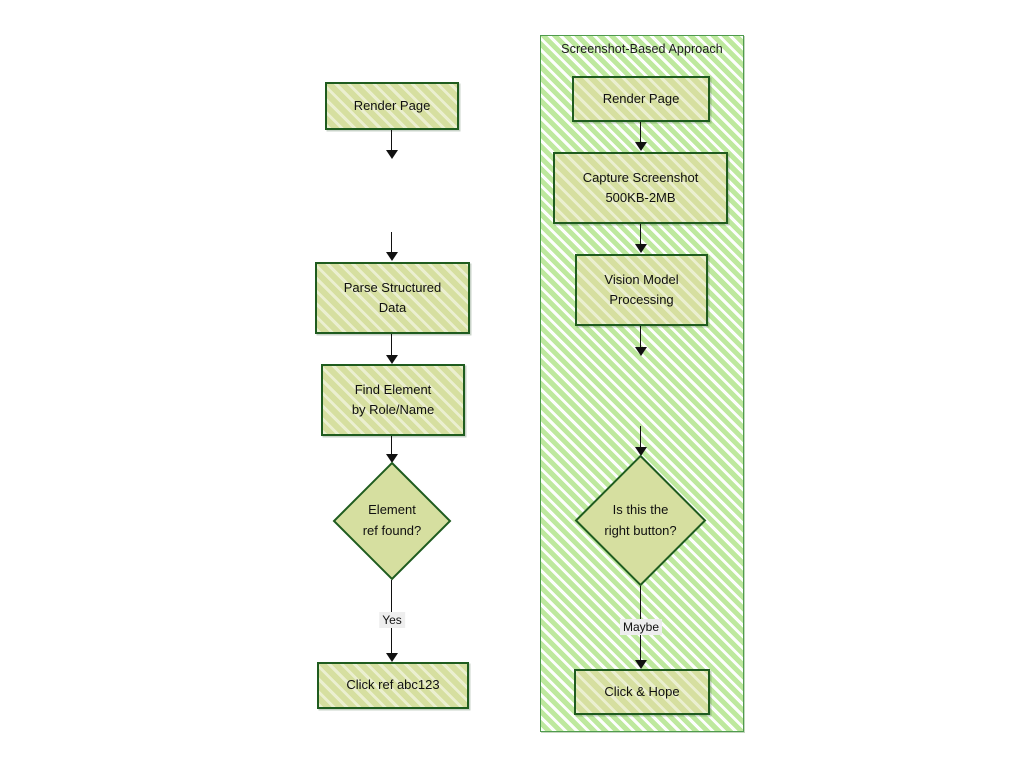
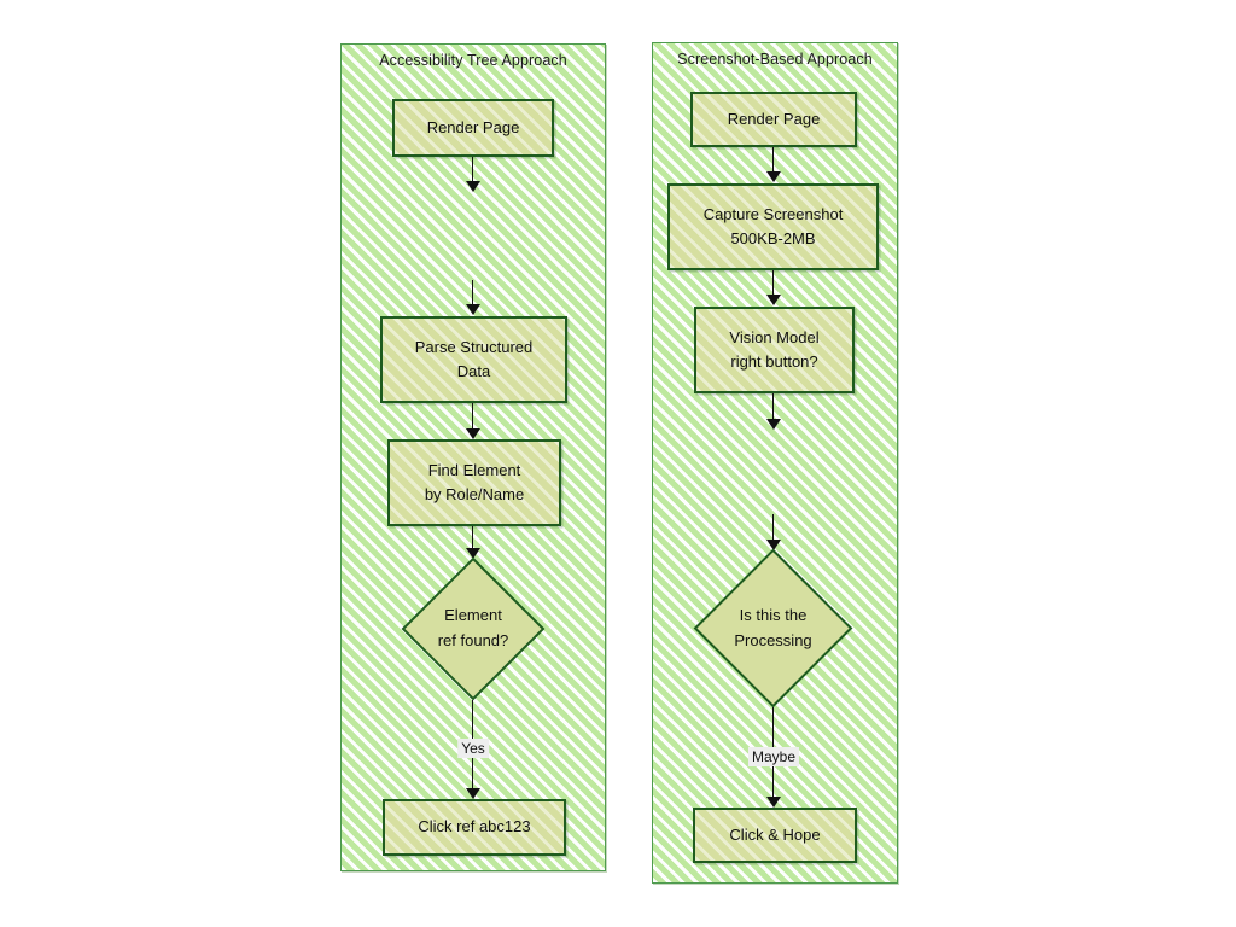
+ Accessibility Tree Approach
  Render Page
  Parse Structured
  Data
  Find Element
  by Role/Name
  Element
  ref found?
  Yes
  Click ref abc123
  Screenshot-Based Approach
  Render Page
  Capture Screenshot
  500KB-2MB
  Vision Model
- Processing
+ right button?
  Is this the
- right button?
+ Processing
  Maybe
  Click & Hope
